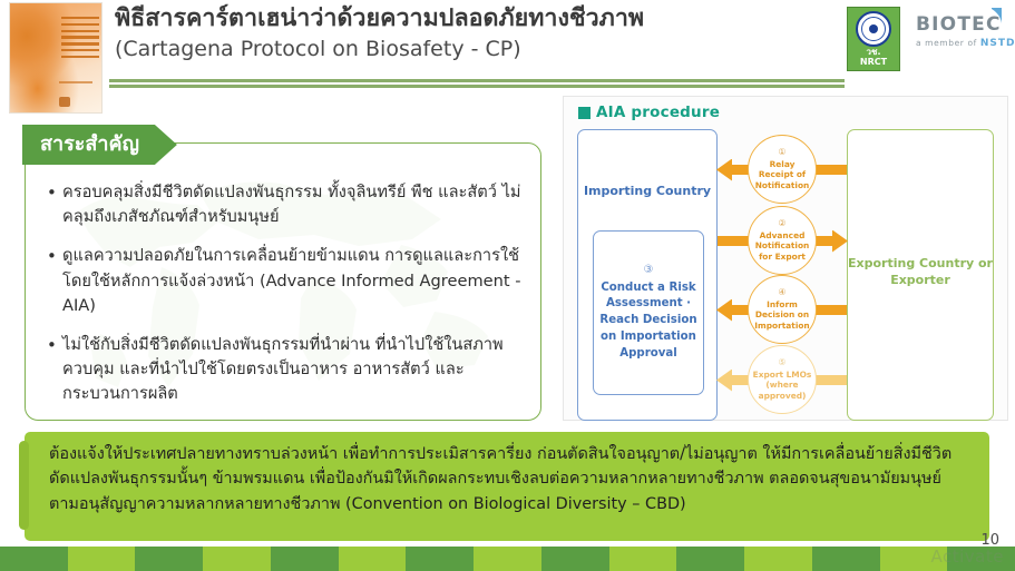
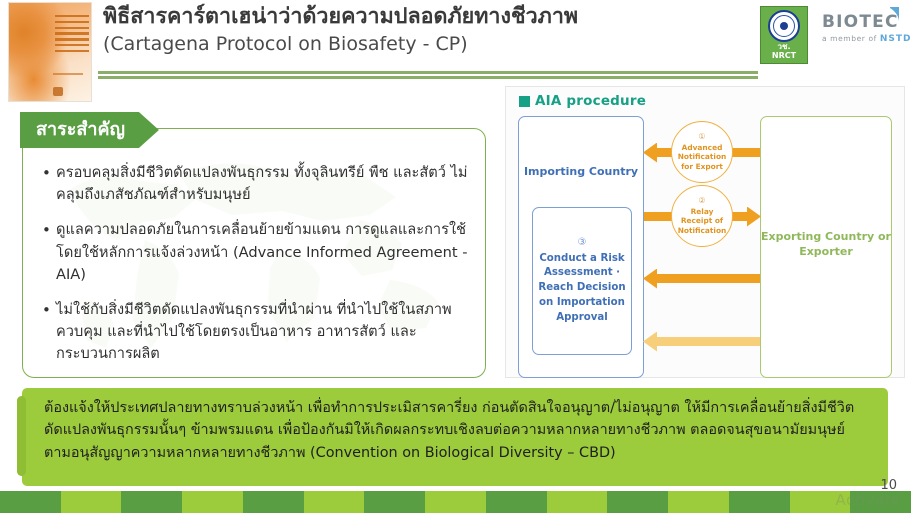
  พิธีสารคาร์ตาเฮน่าว่าด้วยความปลอดภัยทางชีวภาพ
  (Cartagena Protocol on Biosafety - CP)
  วช.
  NRCT
  BIOTEC
  a member of NSTD
  สาระสำคัญ
  •
  ครอบคลุมสิ่งมีชีวิตดัดแปลงพันธุกรรม ทั้งจุลินทรีย์ พืช และสัตว์ ไม่คลุมถึงเภสัชภัณฑ์สำหรับมนุษย์
  •
  ดูแลความปลอดภัยในการเคลื่อนย้ายข้ามแดน การดูแลและการใช้ โดยใช้หลักการแจ้งล่วงหน้า (Advance Informed Agreement - AIA)
  •
  ไม่ใช้กับสิ่งมีชีวิตดัดแปลงพันธุกรรมที่นำผ่าน ที่นำไปใช้ในสภาพควบคุม และที่นำไปใช้โดยตรงเป็นอาหาร อาหารสัตว์ และกระบวนการผลิต
  AIA procedure
  Importing Country
  ③
  Conduct a Risk Assessment · Reach Decision on Importation Approval
  Exporting Country or Exporter
  ①
- Relay Receipt of Notification
+ Advanced Notification for Export
  ②
- Advanced Notification for Export
+ Relay Receipt of Notification
- ④
- Inform Decision on Importation
- ⑤
- Export LMOs (where approved)
  ต้องแจ้งให้ประเทศปลายทางทราบล่วงหน้า เพื่อทำการประเมิสารคารี่ยง ก่อนตัดสินใจอนุญาต/ไม่อนุญาต ให้มีการเคลื่อนย้ายสิ่งมีชีวิตดัดแปลงพันธุกรรมนั้นๆ ข้ามพรมแดน เพื่อป้องกันมิให้เกิดผลกระทบเชิงลบต่อความหลากหลายทางชีวภาพ ตลอดจนสุขอนามัยมนุษย์ ตามอนุสัญญาความหลากหลายทางชีวภาพ (Convention on Biological Diversity – CBD)
  10
  Activate
